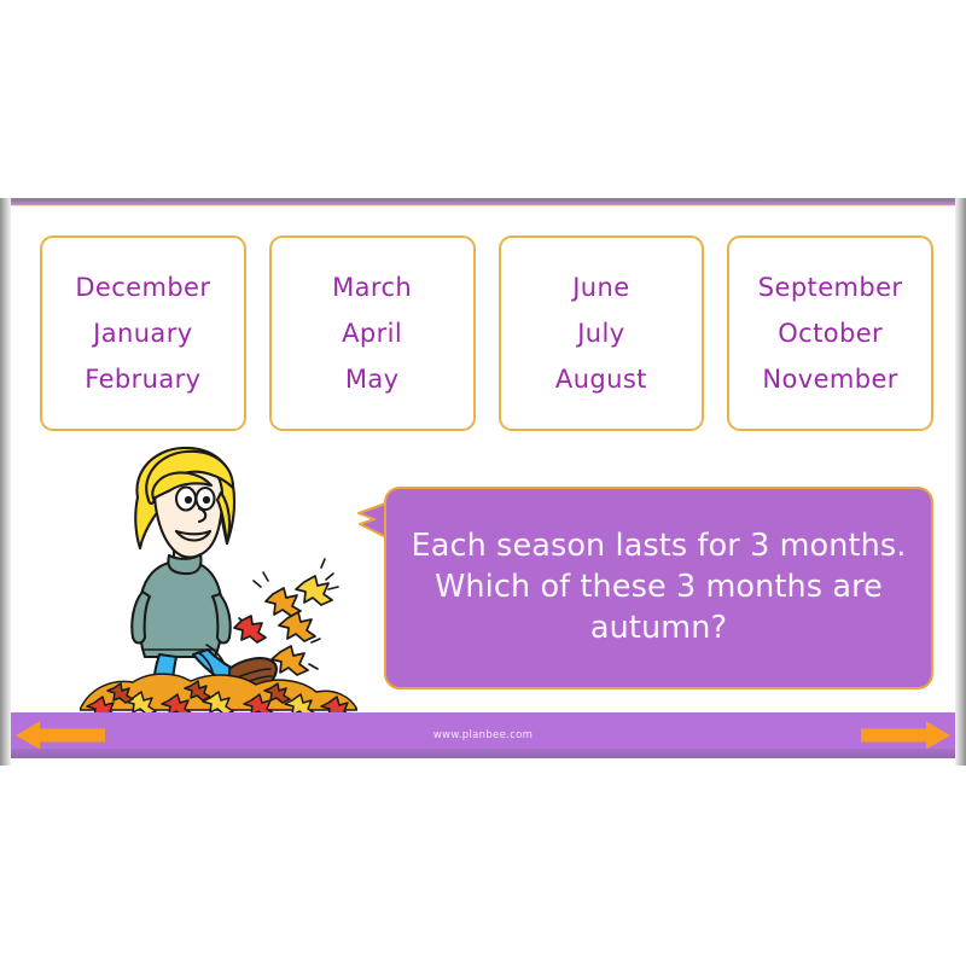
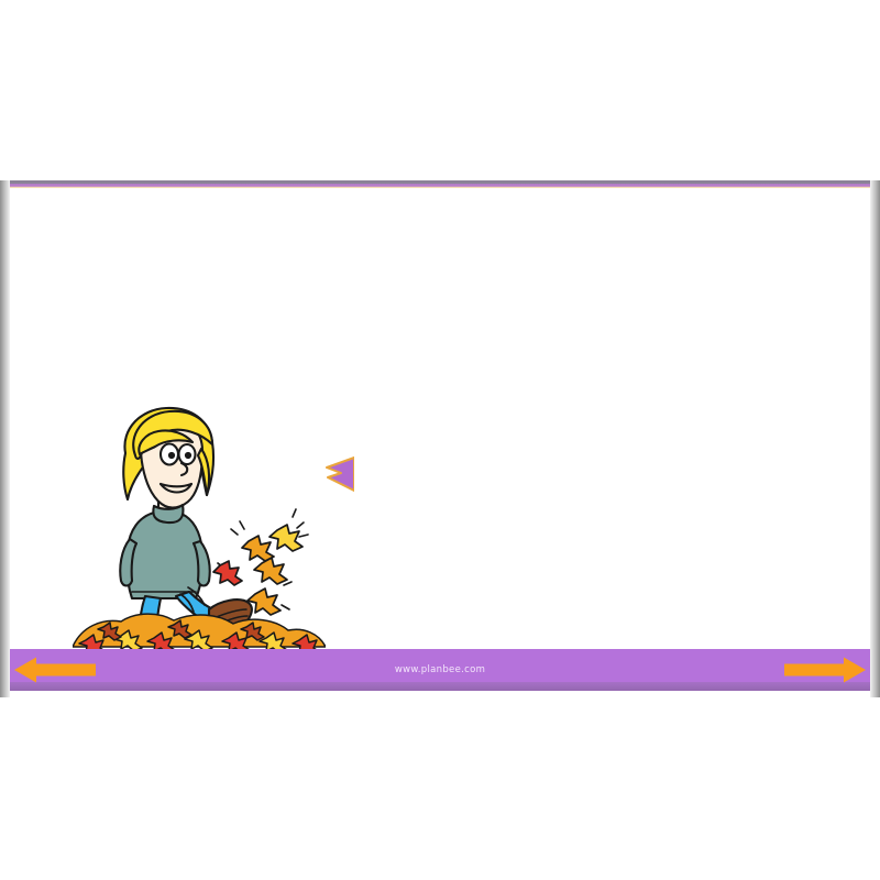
- December
- January
- February
- March
- April
- May
- June
- July
- August
- September
- October
- November
- Each season lasts for 3 months. Which of these 3 months are autumn?
  www.planbee.com
